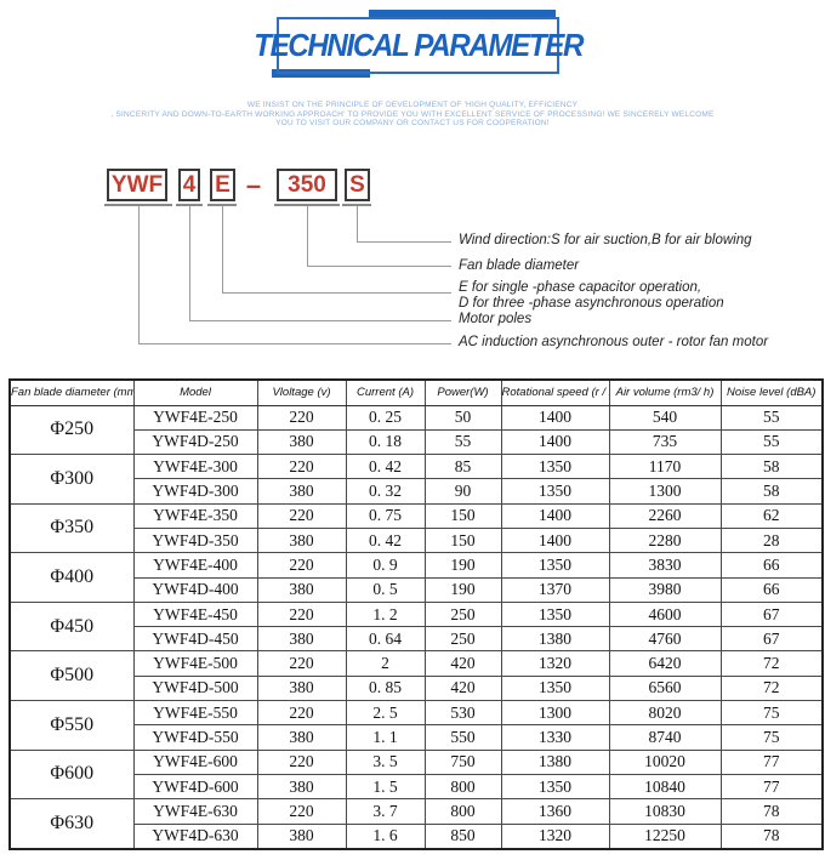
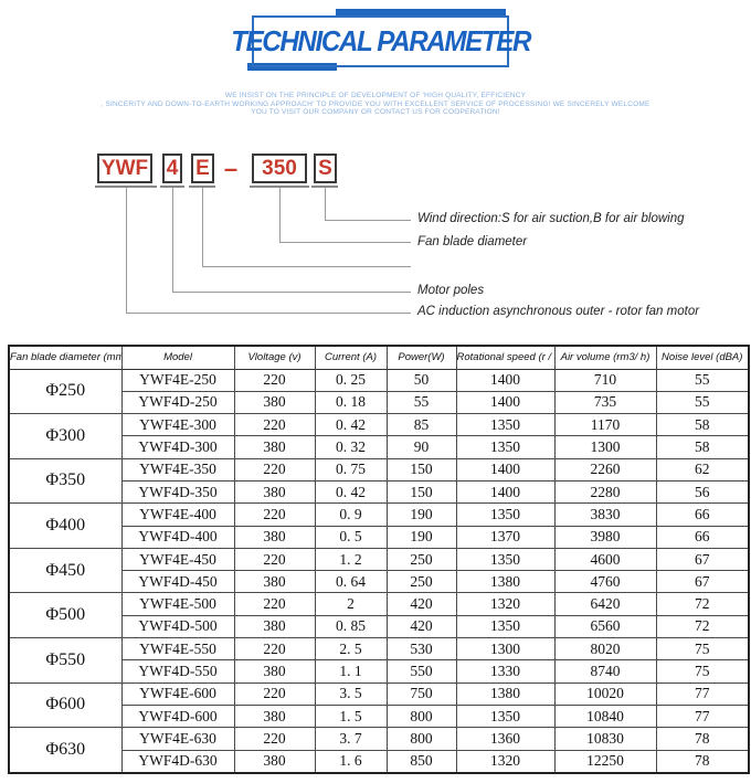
  TECHNICAL PARAMETER
  YWF
  4
  E
  –
  350
  S
  Wind direction:S for air suction,B for air blowing
  Fan blade diameter
- E for single -phase capacitor operation,
- D for three -phase asynchronous operation
  Motor poles
  AC induction asynchronous outer - rotor fan motor
  Fan blade diameter (mm	Model	Vloltage (v)	Current (A)	Power(W)	Rotational speed (r /	Air volume (rm3/ h)	Noise level (dBA)
- Φ250	YWF4E-250	220	0. 25	50	1400	540	55
+ Φ250	YWF4E-250	220	0. 25	50	1400	710	55
  YWF4D-250	380	0. 18	55	1400	735	55
  Φ300	YWF4E-300	220	0. 42	85	1350	1170	58
  YWF4D-300	380	0. 32	90	1350	1300	58
  Φ350	YWF4E-350	220	0. 75	150	1400	2260	62
- YWF4D-350	380	0. 42	150	1400	2280	28
+ YWF4D-350	380	0. 42	150	1400	2280	56
  Φ400	YWF4E-400	220	0. 9	190	1350	3830	66
  YWF4D-400	380	0. 5	190	1370	3980	66
  Φ450	YWF4E-450	220	1. 2	250	1350	4600	67
  YWF4D-450	380	0. 64	250	1380	4760	67
  Φ500	YWF4E-500	220	2	420	1320	6420	72
  YWF4D-500	380	0. 85	420	1350	6560	72
  Φ550	YWF4E-550	220	2. 5	530	1300	8020	75
  YWF4D-550	380	1. 1	550	1330	8740	75
  Φ600	YWF4E-600	220	3. 5	750	1380	10020	77
  YWF4D-600	380	1. 5	800	1350	10840	77
  Φ630	YWF4E-630	220	3. 7	800	1360	10830	78
  YWF4D-630	380	1. 6	850	1320	12250	78
